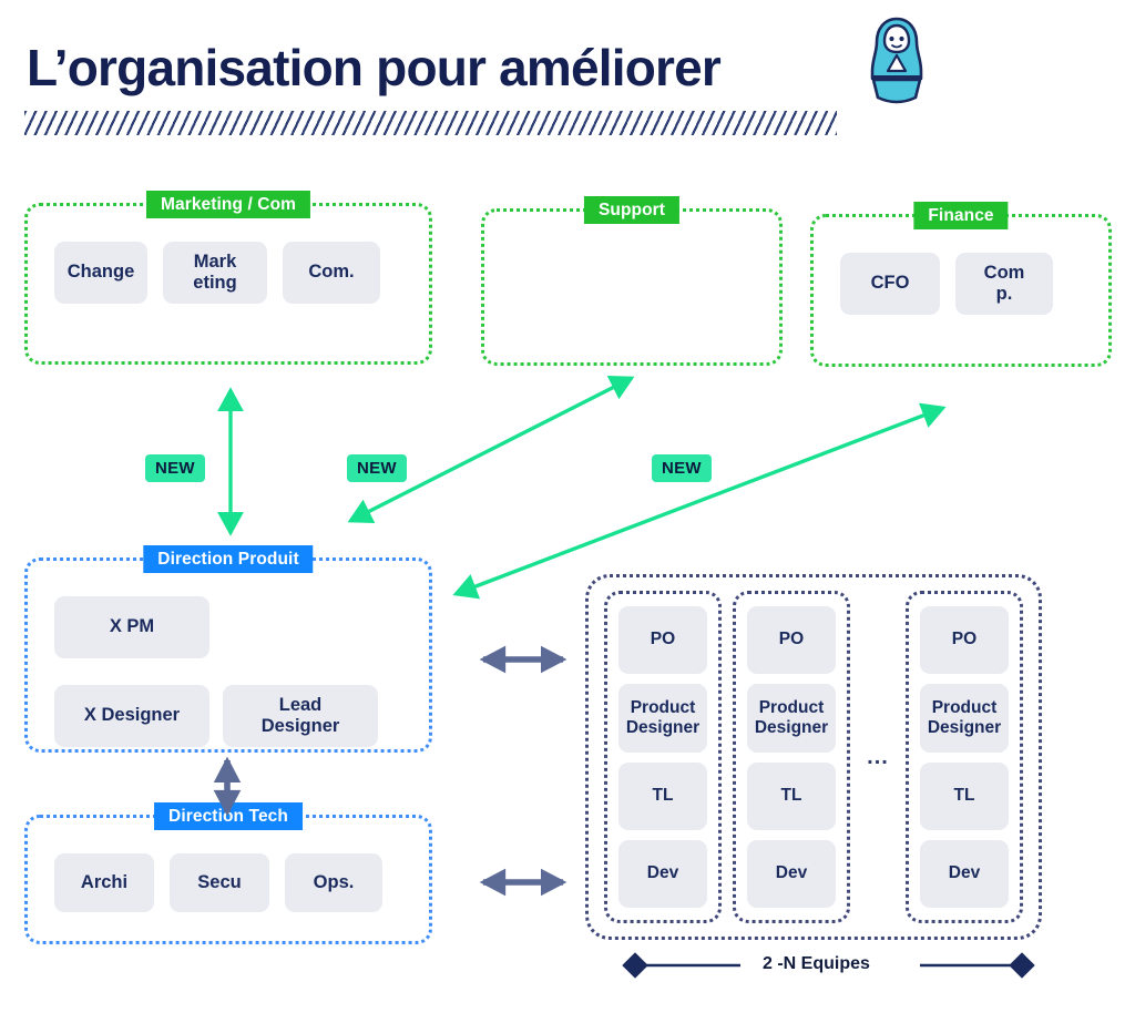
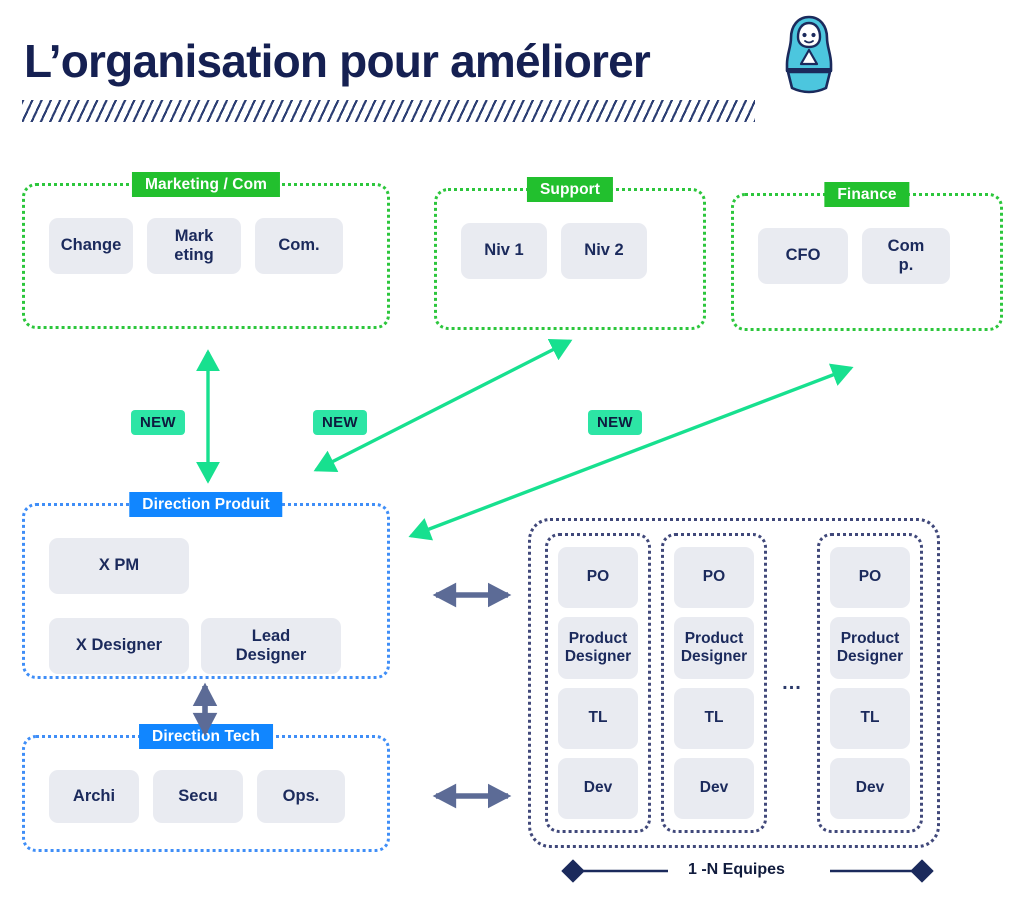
  L’organisation pour améliorer
  Marketing / Com
  Change
  Mark
  eting
  Com.
  Support
+ Niv 1
+ Niv 2
  Finance
  CFO
  Com
  p.
  Direction Produit
  X PM
  X Designer
  Lead
  Designer
  Direction Tech
  Archi
  Secu
  Ops.
  PO
  Product
  Designer
  TL
  Dev
  PO
  Product
  Designer
  TL
  Dev
  ...
  PO
  Product
  Designer
  TL
  Dev
- 2 -N Equipes
+ 1 -N Equipes
  NEW
  NEW
  NEW
